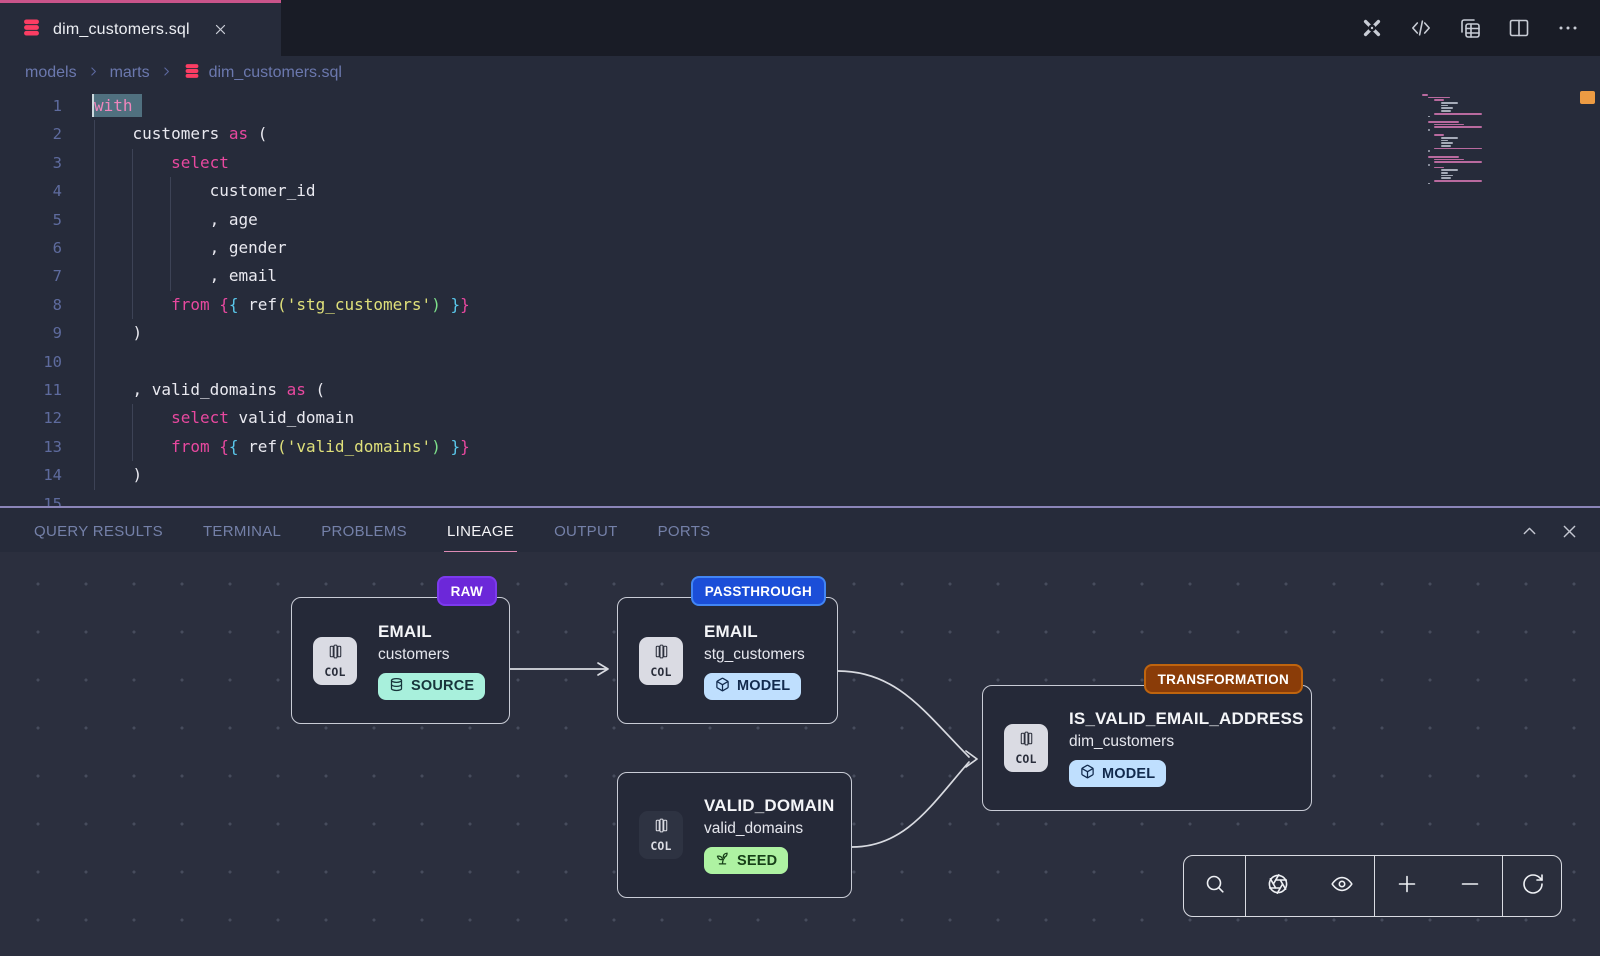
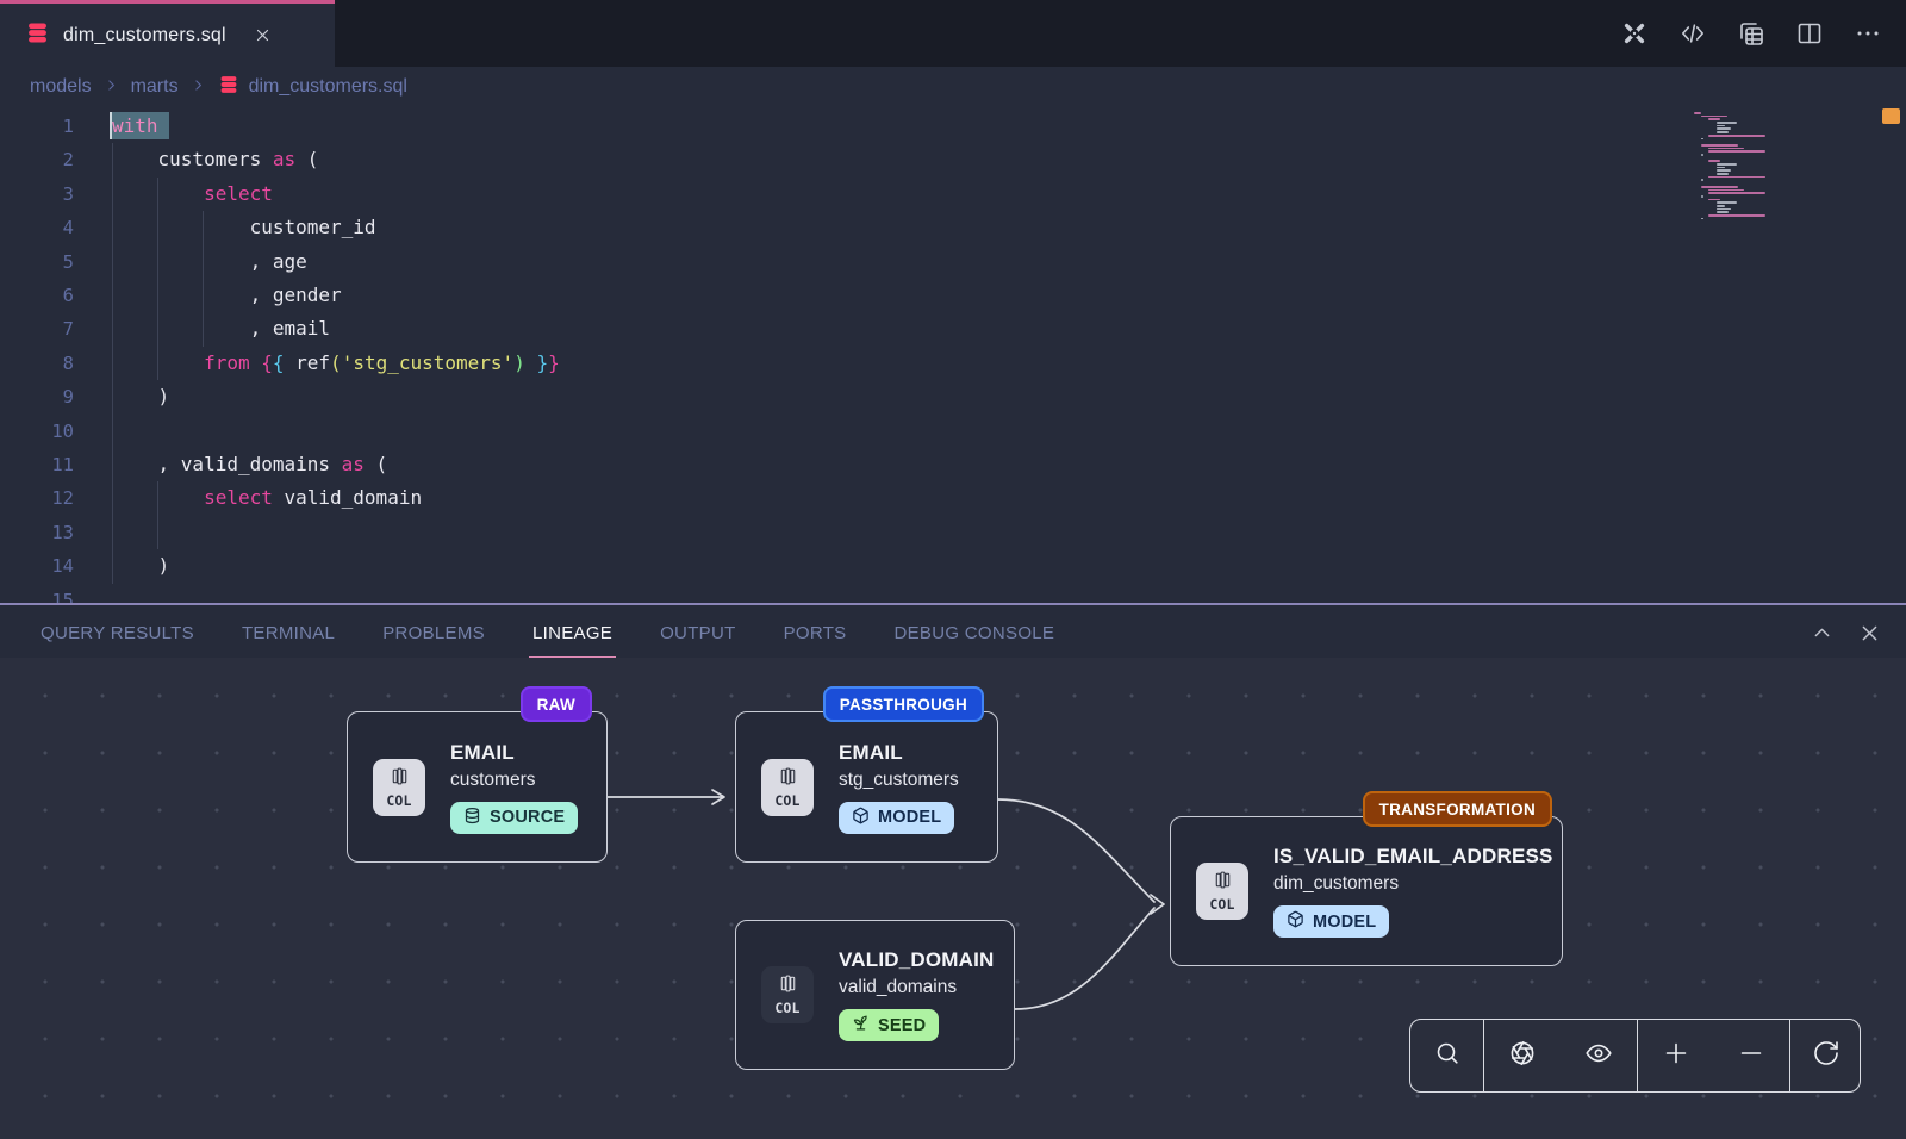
  dim_customers.sql
  models
  marts
  dim_customers.sql
  1
  with
  2
  customers as (
  3
  select
  4
  customer_id
  5
  , age
  6
  , gender
  7
  , email
  8
  from {{ ref('stg_customers') }}
  9
  )
  10
  11
  , valid_domains as (
  12
  select valid_domain
  13
- from {{ ref('valid_domains') }}
  14
  )
  15
  QUERY RESULTS
  TERMINAL
  PROBLEMS
  LINEAGE
  OUTPUT
  PORTS
+ DEBUG CONSOLE
  RAW
  COL
  EMAIL
  customers
  SOURCE
  PASSTHROUGH
  COL
  EMAIL
  stg_customers
  MODEL
  COL
  VALID_DOMAIN
  valid_domains
  SEED
  TRANSFORMATION
  COL
  IS_VALID_EMAIL_ADDRESS
  dim_customers
  MODEL
